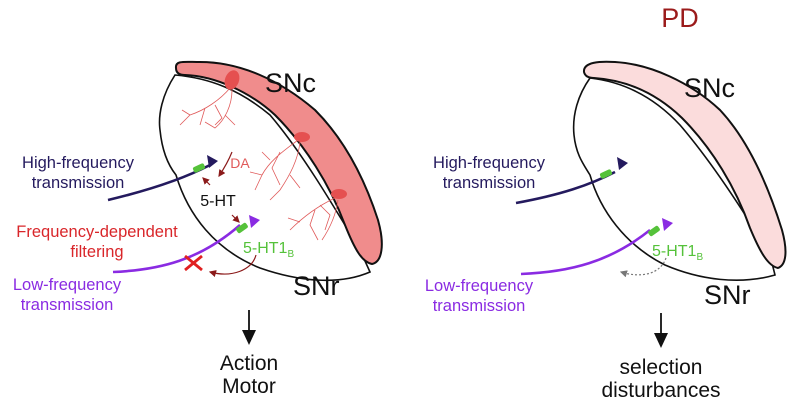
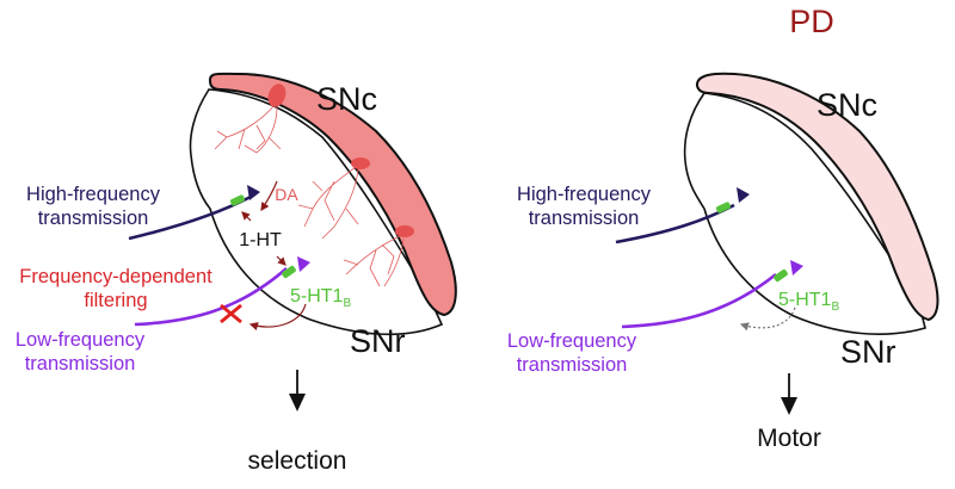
  SNc
  SNr
  High-frequency
  transmission
  Frequency-dependent
  filtering
  Low-frequency
  transmission
  DA
- 5-HT
+ 1-HT
  5-HT1B
- Action
- Motor
+ selection
  PD
  SNc
  SNr
  High-frequency
  transmission
  Low-frequency
  transmission
  5-HT1B
- selection
+ Motor
- disturbances
